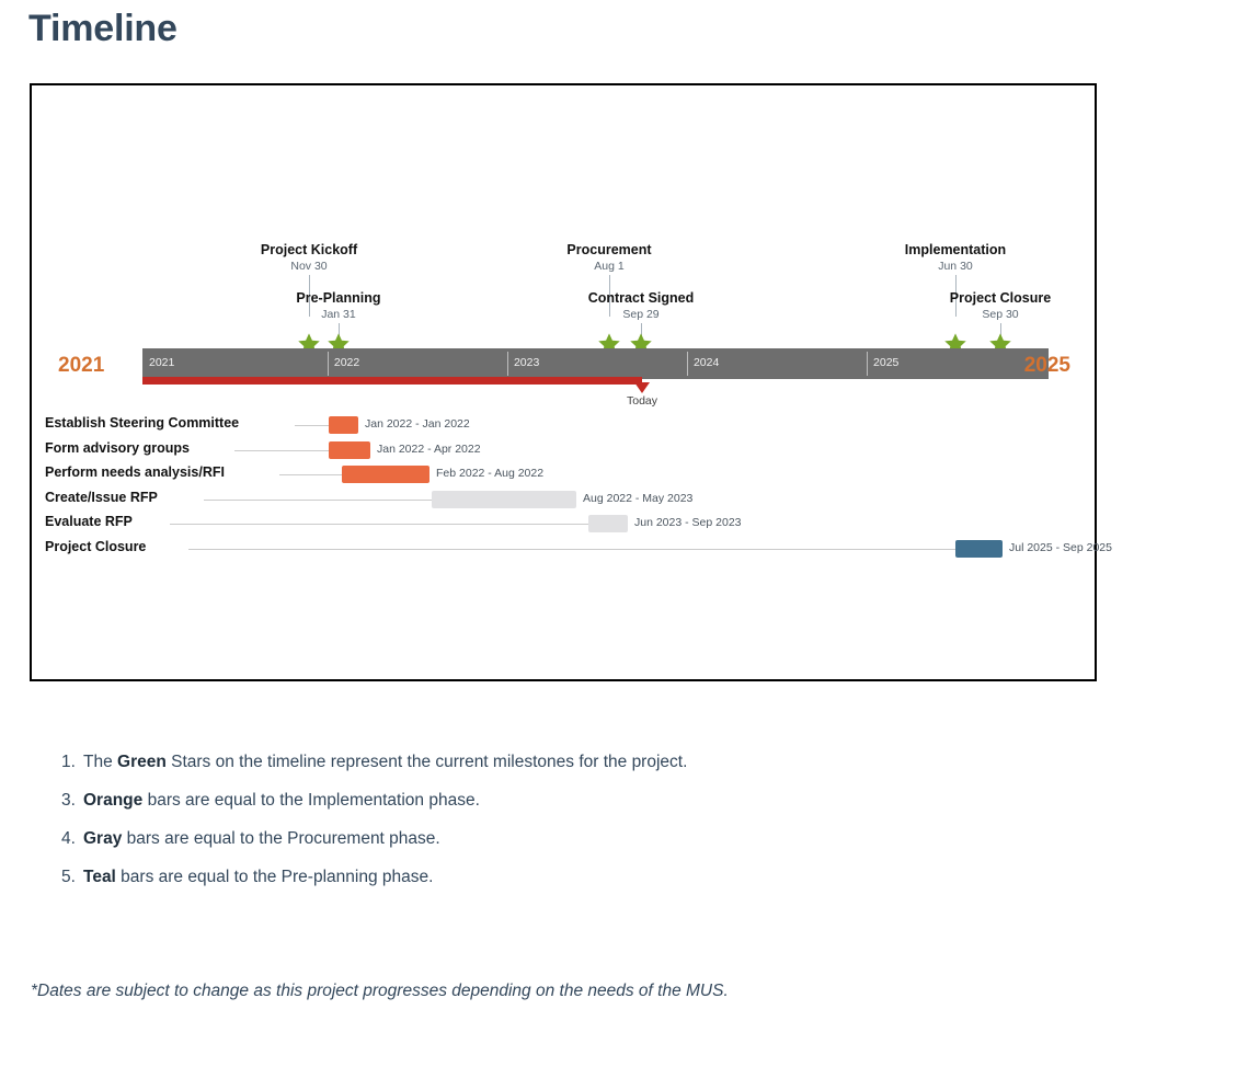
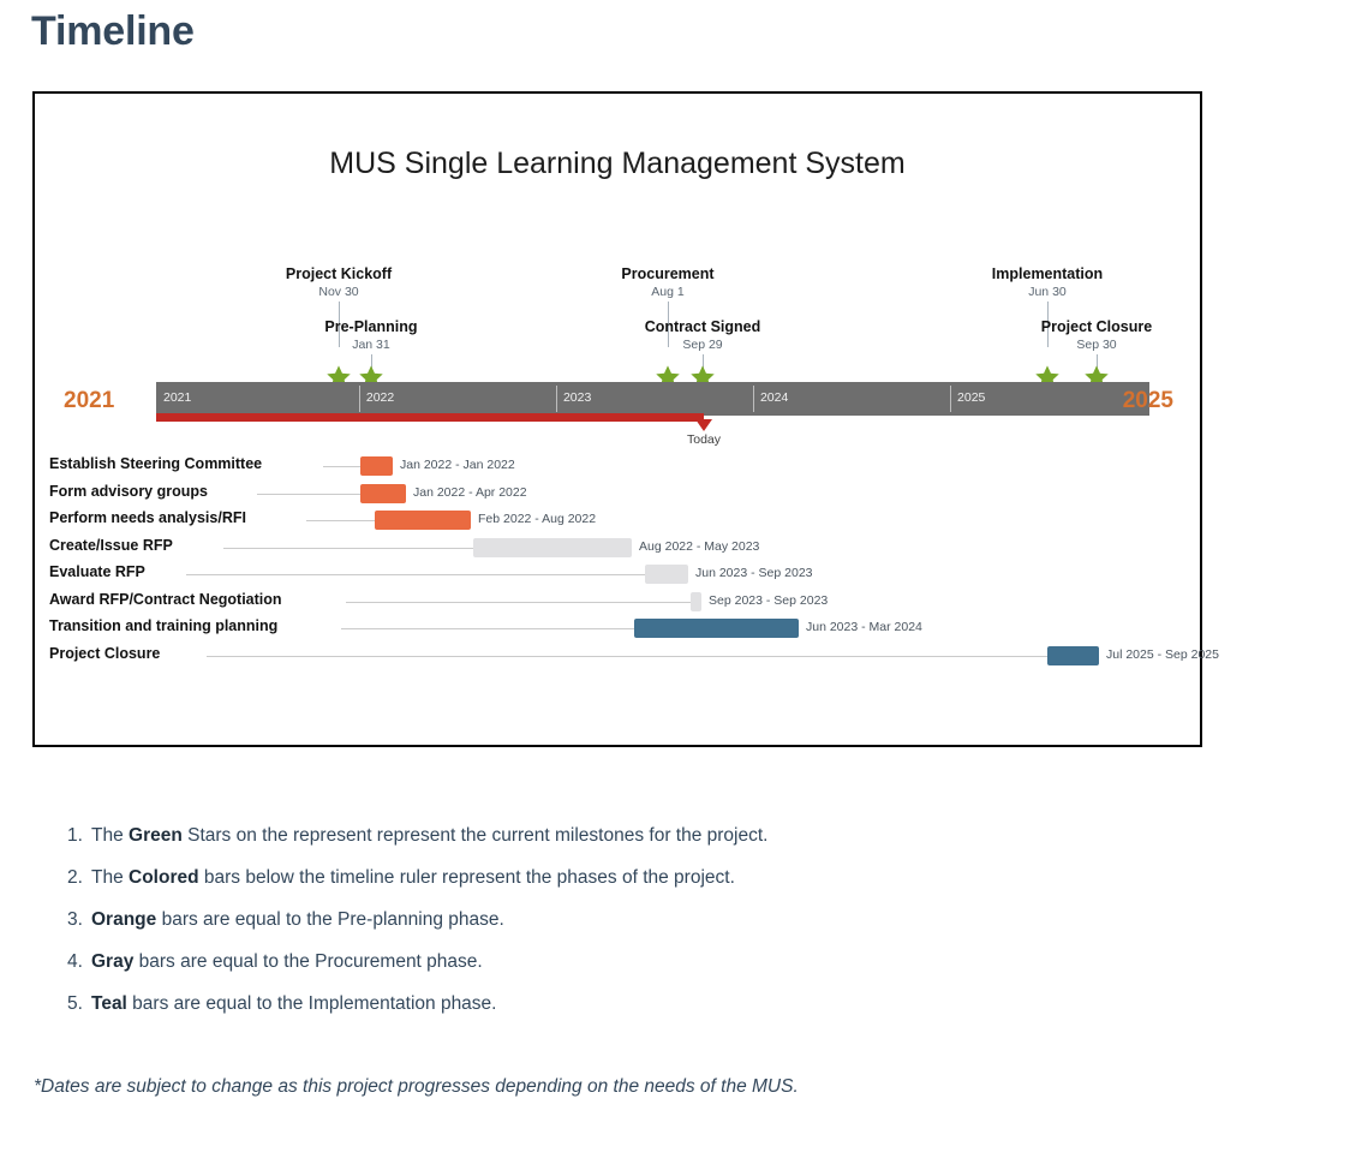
  Timeline
+ MUS Single Learning Management System
  Project Kickoff
  Nov 30
  Pre-Planning
  Jan 31
  Procurement
  Aug 1
  Contract Signed
  Sep 29
  Implementation
  Jun 30
  Project Closure
  Sep 30
  2021
  2022
  2023
  2024
  2025
  Today
  2021
  2025
  Establish Steering Committee
  Jan 2022 - Jan 2022
  Form advisory groups
  Jan 2022 - Apr 2022
  Perform needs analysis/RFI
  Feb 2022 - Aug 2022
  Create/Issue RFP
  Aug 2022 - May 2023
  Evaluate RFP
  Jun 2023 - Sep 2023
+ Award RFP/Contract Negotiation
+ Sep 2023 - Sep 2023
+ Transition and training planning
+ Jun 2023 - Mar 2024
  Project Closure
  Jul 2025 - Sep 2025
- 1. The Green Stars on the timeline represent the current milestones for the project.
+ 1. The Green Stars on the represent represent the current milestones for the project.
+ 2. The Colored bars below the timeline ruler represent the phases of the project.
- 3. Orange bars are equal to the Implementation phase.
+ 3. Orange bars are equal to the Pre-planning phase.
  4. Gray bars are equal to the Procurement phase.
- 5. Teal bars are equal to the Pre-planning phase.
+ 5. Teal bars are equal to the Implementation phase.
  *Dates are subject to change as this project progresses depending on the needs of the MUS.
